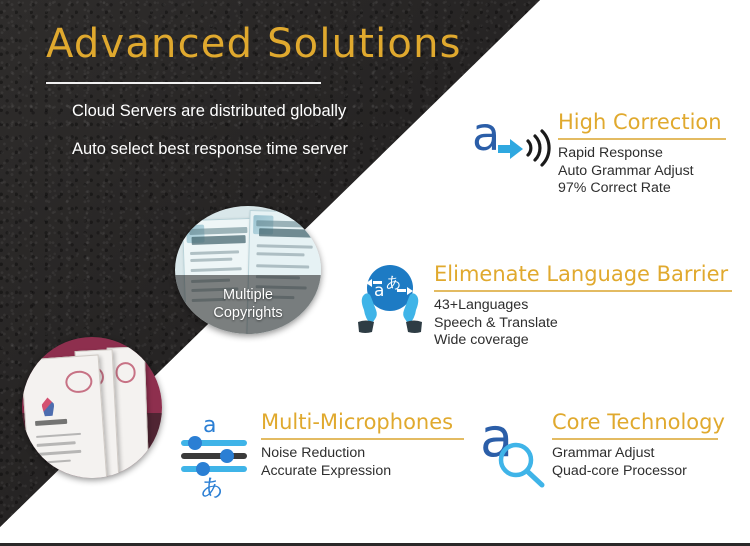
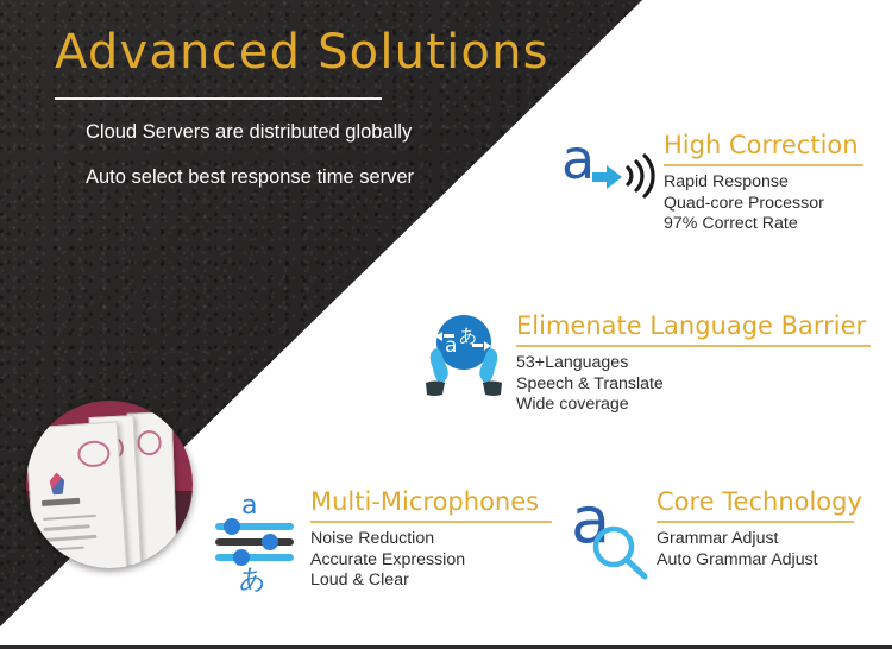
  Advanced Solutions
  Cloud Servers are distributed globally
  Auto select best response time server
- Multiple
- Copyrights
  a
  High Correction
  Rapid Response
- Auto Grammar Adjust
+ Quad-core Processor
  97% Correct Rate
  a
  あ
  Elimenate Language Barrier
- 43+Languages
+ 53+Languages
  Speech & Translate
  Wide coverage
  a
  あ
  Multi-Microphones
  Noise Reduction
  Accurate Expression
+ Loud & Clear
  a
  Core Technology
  Grammar Adjust
- Quad-core Processor
+ Auto Grammar Adjust
